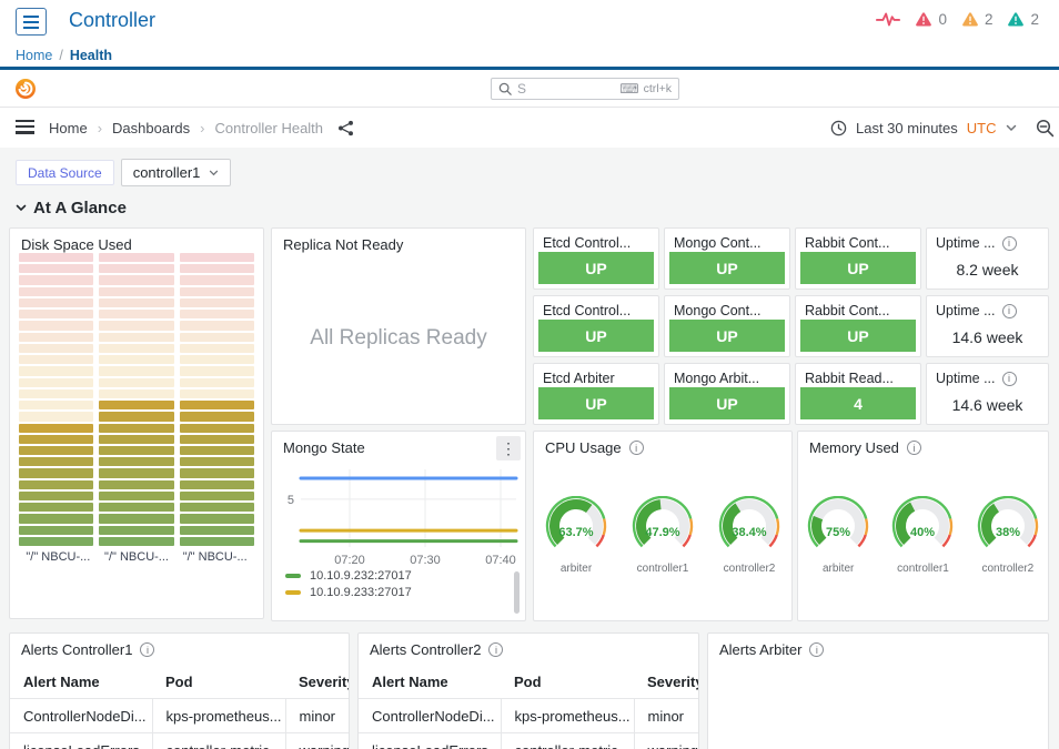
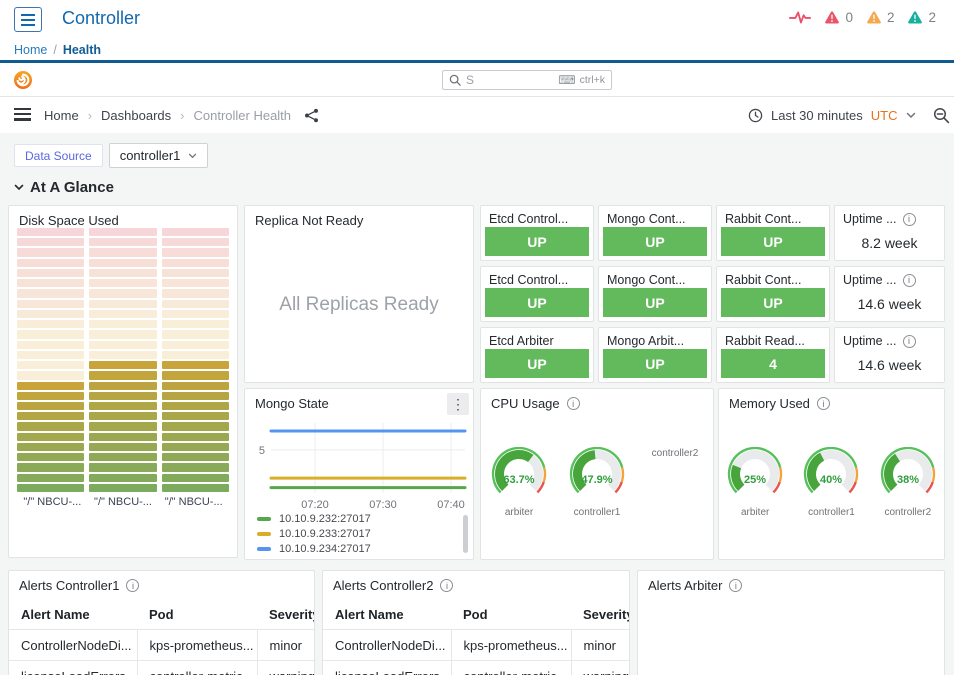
  Controller
  0
  2
  2
  Home
  /
  Health
  S
  ⌨
  ctrl+k
  Home
  ›
  Dashboards
  ›
  Controller Health
  Last 30 minutes
  UTC
  Data Source
  controller1
  At A Glance
  Disk Space Used
  "/" NBCU-...
  "/" NBCU-...
  "/" NBCU-...
  Replica Not Ready
  All Replicas Ready
  Etcd Control...
  UP
  Mongo Cont...
  UP
  Rabbit Cont...
  UP
  Uptime ...
  i
  8.2 week
  Etcd Control...
  UP
  Mongo Cont...
  UP
  Rabbit Cont...
  UP
  Uptime ...
  i
  14.6 week
  Etcd Arbiter
  UP
  Mongo Arbit...
  UP
  Rabbit Read...
  4
  Uptime ...
  i
  14.6 week
  Mongo State
  ⋮
  5
  07:20
  07:30
  07:40
  10.10.9.232:27017
  10.10.9.233:27017
+ 10.10.9.234:27017
  CPU Usage
  i
  63.7%
  arbiter
  47.9%
  controller1
- 38.4%
  controller2
  Memory Used
  i
- 75%
+ 25%
  arbiter
  40%
  controller1
  38%
  controller2
  Alerts Controller1
  i
  Alert Name	Pod	Severit
  ControllerNodeDi...	kps-prometheus...	minor
  Alerts Controller2
  i
  Alert Name	Pod	Severit
  ControllerNodeDi...	kps-prometheus...	minor
  Alerts Arbiter
  i
